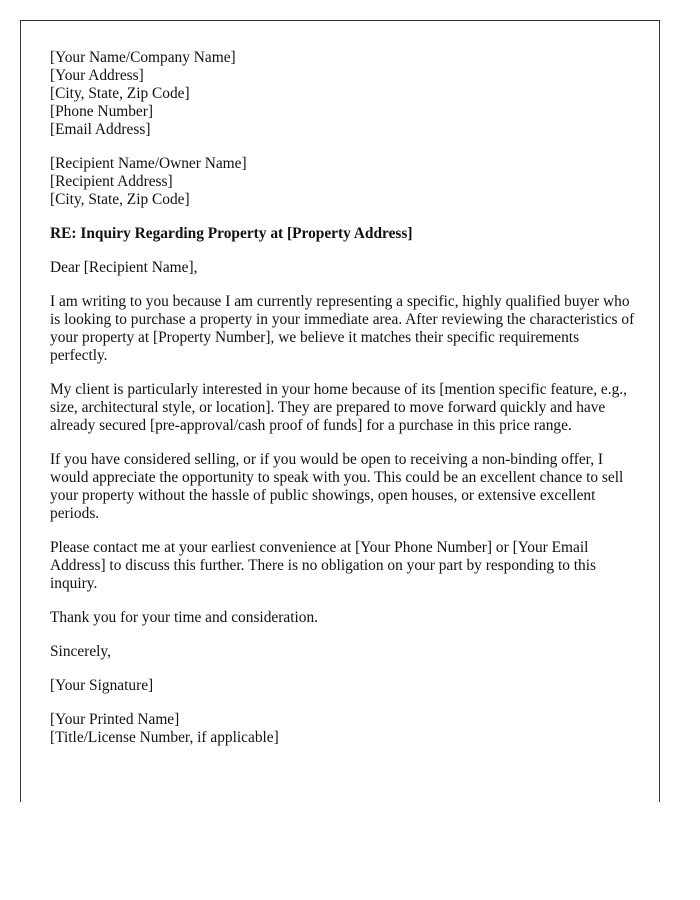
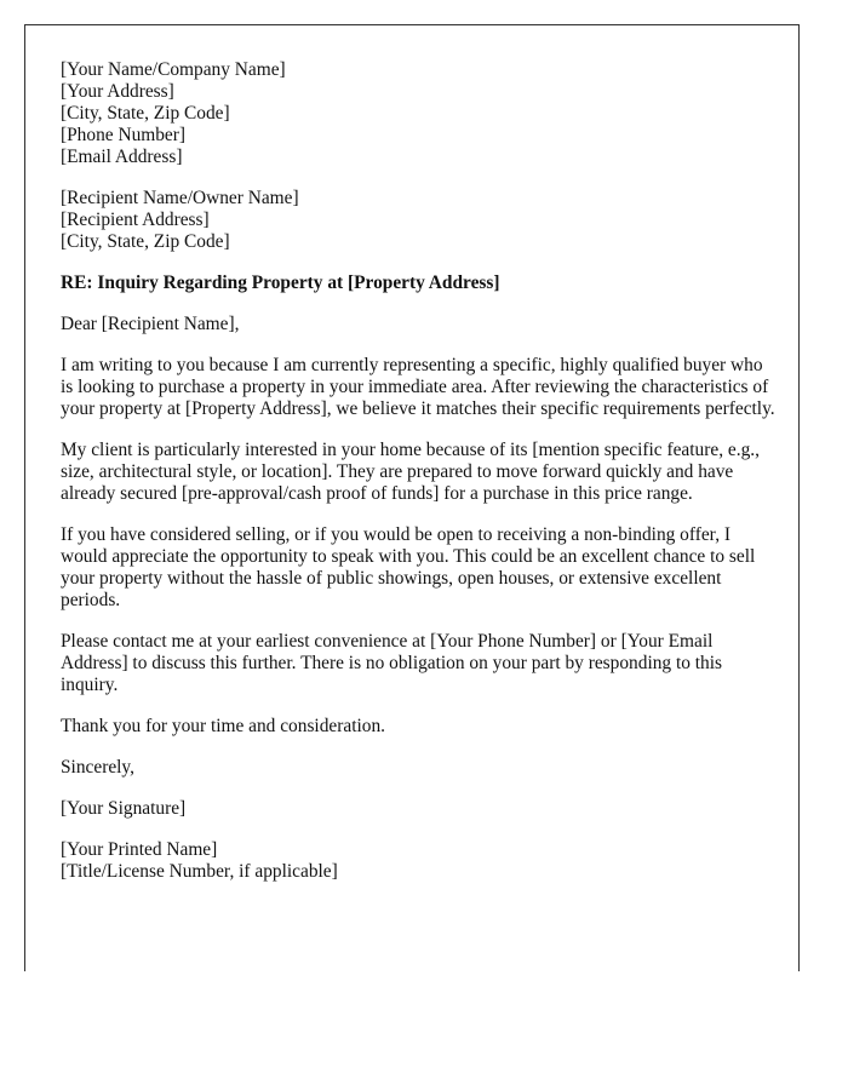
  [Your Name/Company Name]
  [Your Address]
  [City, State, Zip Code]
  [Phone Number]
  [Email Address]
  [Recipient Name/Owner Name]
  [Recipient Address]
  [City, State, Zip Code]
  RE: Inquiry Regarding Property at [Property Address]
  Dear [Recipient Name],
- I am writing to you because I am currently representing a specific, highly qualified buyer who is looking to purchase a property in your immediate area. After reviewing the characteristics of your property at [Property Number], we believe it matches their specific requirements perfectly.
+ I am writing to you because I am currently representing a specific, highly qualified buyer who is looking to purchase a property in your immediate area. After reviewing the characteristics of your property at [Property Address], we believe it matches their specific requirements perfectly.
  My client is particularly interested in your home because of its [mention specific feature, e.g., size, architectural style, or location]. They are prepared to move forward quickly and have already secured [pre-approval/cash proof of funds] for a purchase in this price range.
  If you have considered selling, or if you would be open to receiving a non-binding offer, I would appreciate the opportunity to speak with you. This could be an excellent chance to sell your property without the hassle of public showings, open houses, or extensive excellent periods.
  Please contact me at your earliest convenience at [Your Phone Number] or [Your Email Address] to discuss this further. There is no obligation on your part by responding to this inquiry.
  Thank you for your time and consideration.
  Sincerely,
  [Your Signature]
  [Your Printed Name]
  [Title/License Number, if applicable]
